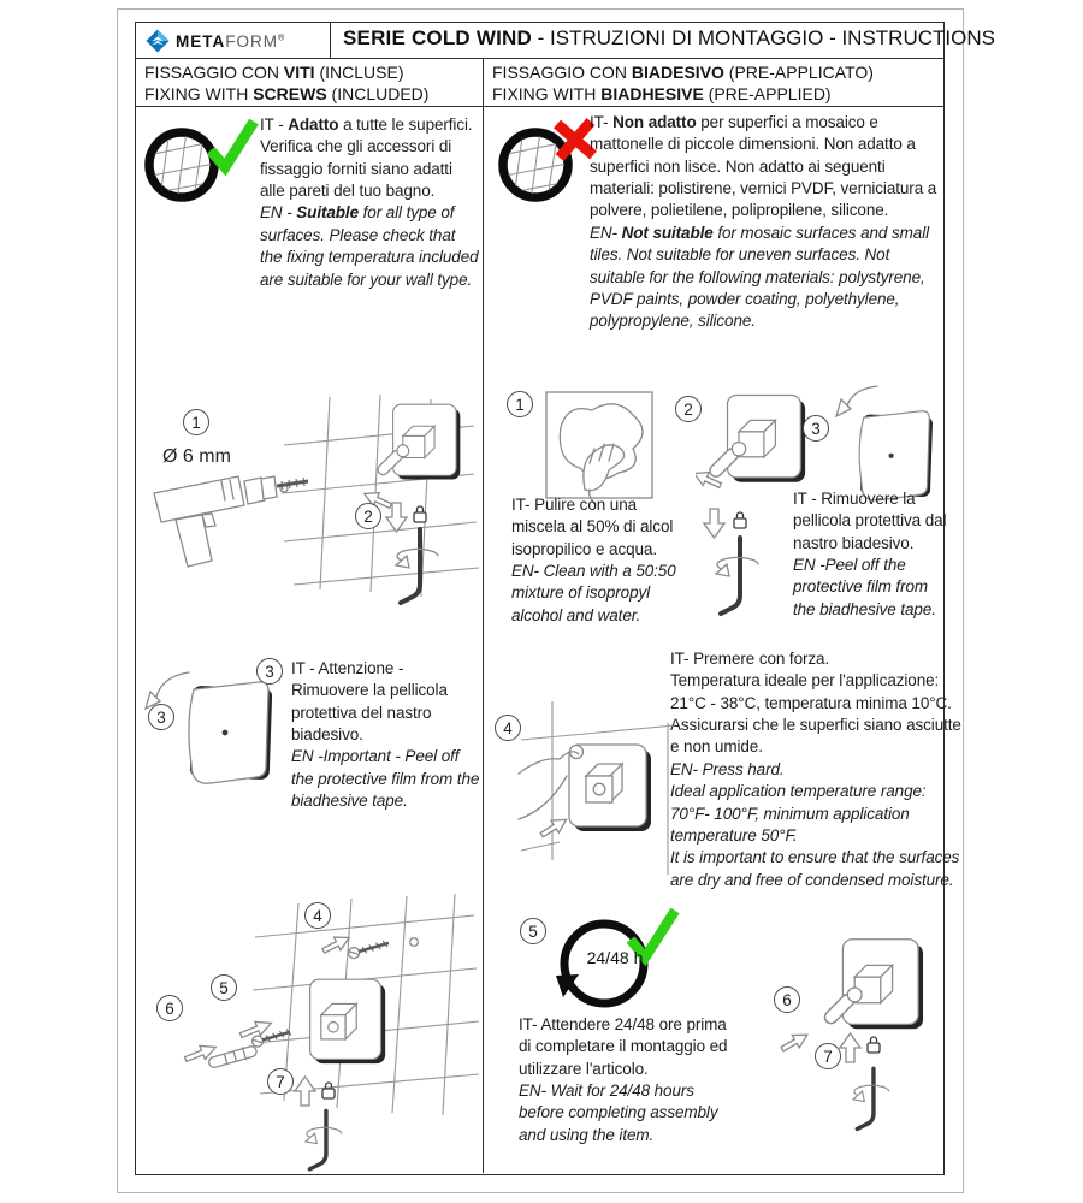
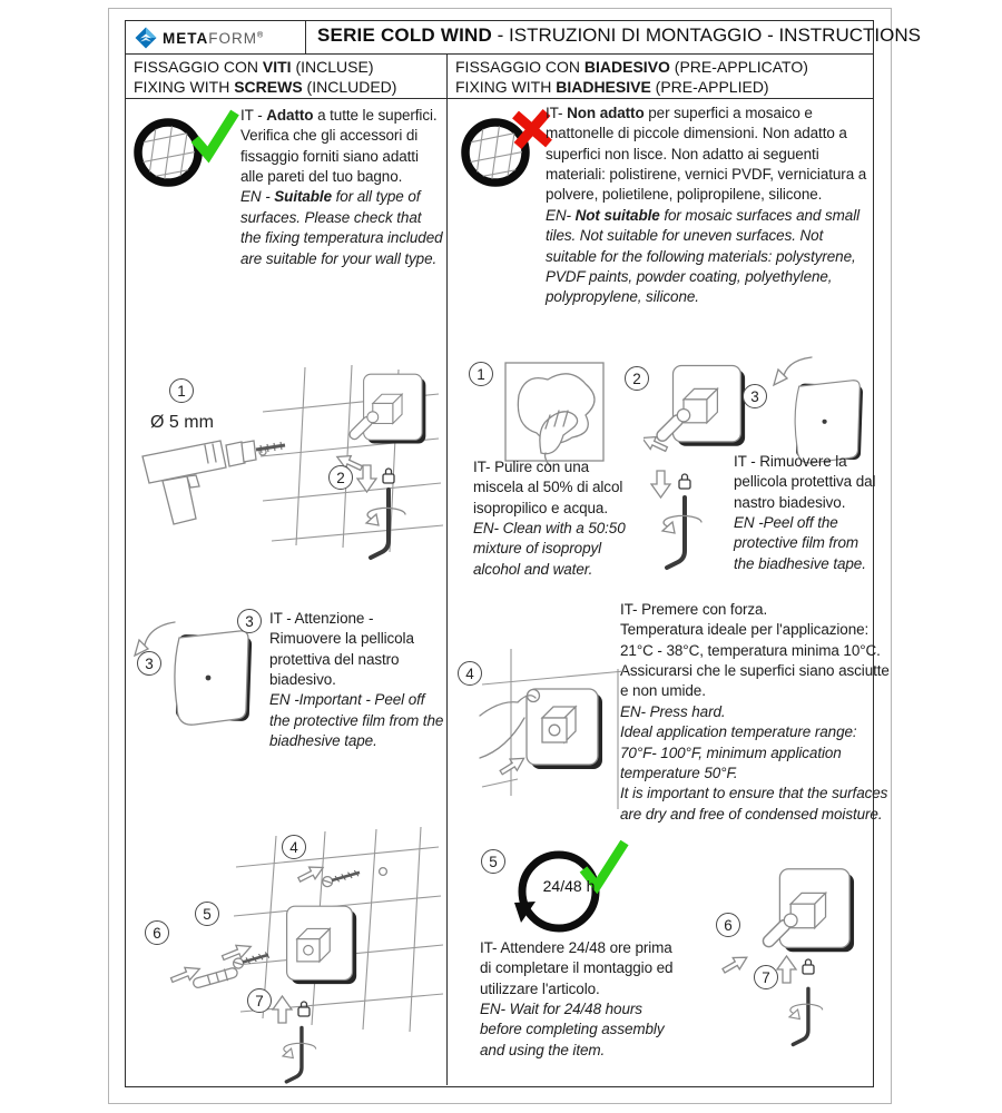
  METAFORM
  SERIE COLD WIND - ISTRUZIONI DI MONTAGGIO - INSTRUCTIONS
  FISSAGGIO CON VITI (INCLUSE)
  FIXING WITH SCREWS (INCLUDED)
  FISSAGGIO CON BIADESIVO (PRE-APPLICATO)
  FIXING WITH BIADHESIVE (PRE-APPLIED)
  IT - Adatto a tutte le superfici. Verifica che gli accessori di fissaggio forniti siano adatti alle pareti del tuo bagno.
  EN - Suitable for all type of surfaces. Please check that the fixing temperatura included are suitable for your wall type.
  1
- Ø 6 mm
+ Ø 5 mm
  2
  3
  3
  IT - Attenzione - Rimuovere la pellicola protettiva del nastro biadesivo.
  EN -Important - Peel off the protective film from the biadhesive tape.
  4
  5
  6
  7
  IT- Non adatto per superfici a mosaico e mattonelle di piccole dimensioni. Non adatto a superfici non lisce. Non adatto ai seguenti materiali: polistirene, vernici PVDF, verniciatura a polvere, polietilene, polipropilene, silicone.
  EN- Not suitable for mosaic surfaces and small tiles. Not suitable for uneven surfaces. Not suitable for the following materials: polystyrene, PVDF paints, powder coating, polyethylene, polypropylene, silicone.
  1
  2
  3
  IT- Pulire con una miscela al 50% di alcol isopropilico e acqua.
  EN- Clean with a 50:50 mixture of isopropyl alcohol and water.
  IT - Rimuovere la pellicola protettiva dal nastro biadesivo.
  EN -Peel off the protective film from the biadhesive tape.
  IT- Premere con forza.
  Temperatura ideale per l'applicazione: 21°C - 38°C, temperatura minima 10°C. Assicurarsi che le superfici siano asciutte e non umide.
  EN- Press hard.
  Ideal application temperature range: 70°F- 100°F, minimum application temperature 50°F.
  It is important to ensure that the surfaces are dry and free of condensed moisture.
  4
  24/48 h
  5
  IT- Attendere 24/48 ore prima di completare il montaggio ed utilizzare l'articolo.
  EN- Wait for 24/48 hours before completing assembly and using the item.
  6
  7
